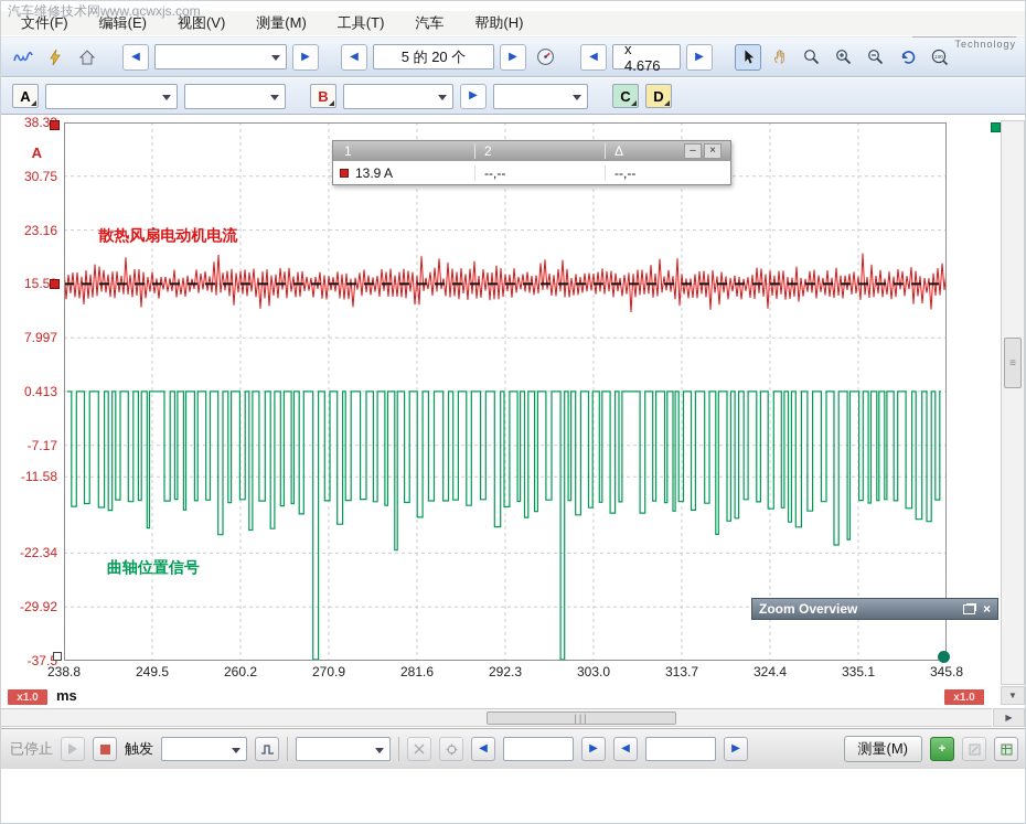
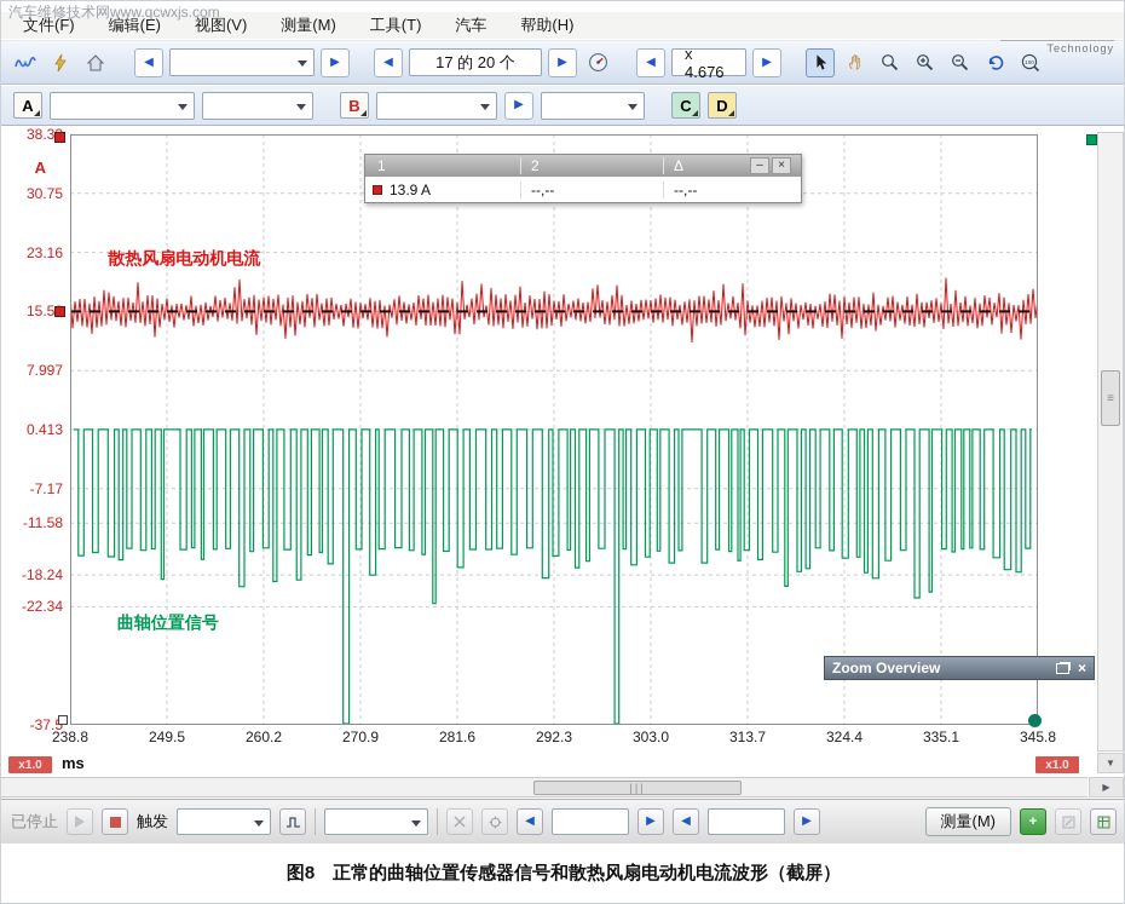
  汽车维修技术网www.qcwxjs.com
  文件(F)
  编辑(E)
  视图(V)
  测量(M)
  工具(T)
  汽车
  帮助(H)
  ◀
  ▶
  ◀
- 5 的 20 个
+ 17 的 20 个
  ▶
  ◀
  x 4.676
  ▶
  Technology
  A
  B
  ▶
  C
  D
  A
  38.3
  30.75
  23.16
  15.5
  7.997
  0.413
  -7.17
  -11.58
  -22.34
- -29.92
+ -18.24
  -37.5
  散热风扇电动机电流
  曲轴位置信号
  1
  2
  Δ
  –
  ×
  13.9 A
  --,--
  --,--
  Zoom Overview
  ×
  238.8
  249.5
  260.2
  270.9
  281.6
  292.3
  303.0
  313.7
  324.4
  335.1
  345.8
  x1.0
  ms
  x1.0
  ≡
  ▼
  |||
  ▶
  已停止
  触发
  ◀
  ▶
  ◀
  ▶
  测量(M)
  +
+ 图8 正常的曲轴位置传感器信号和散热风扇电动机电流波形（截屏）
